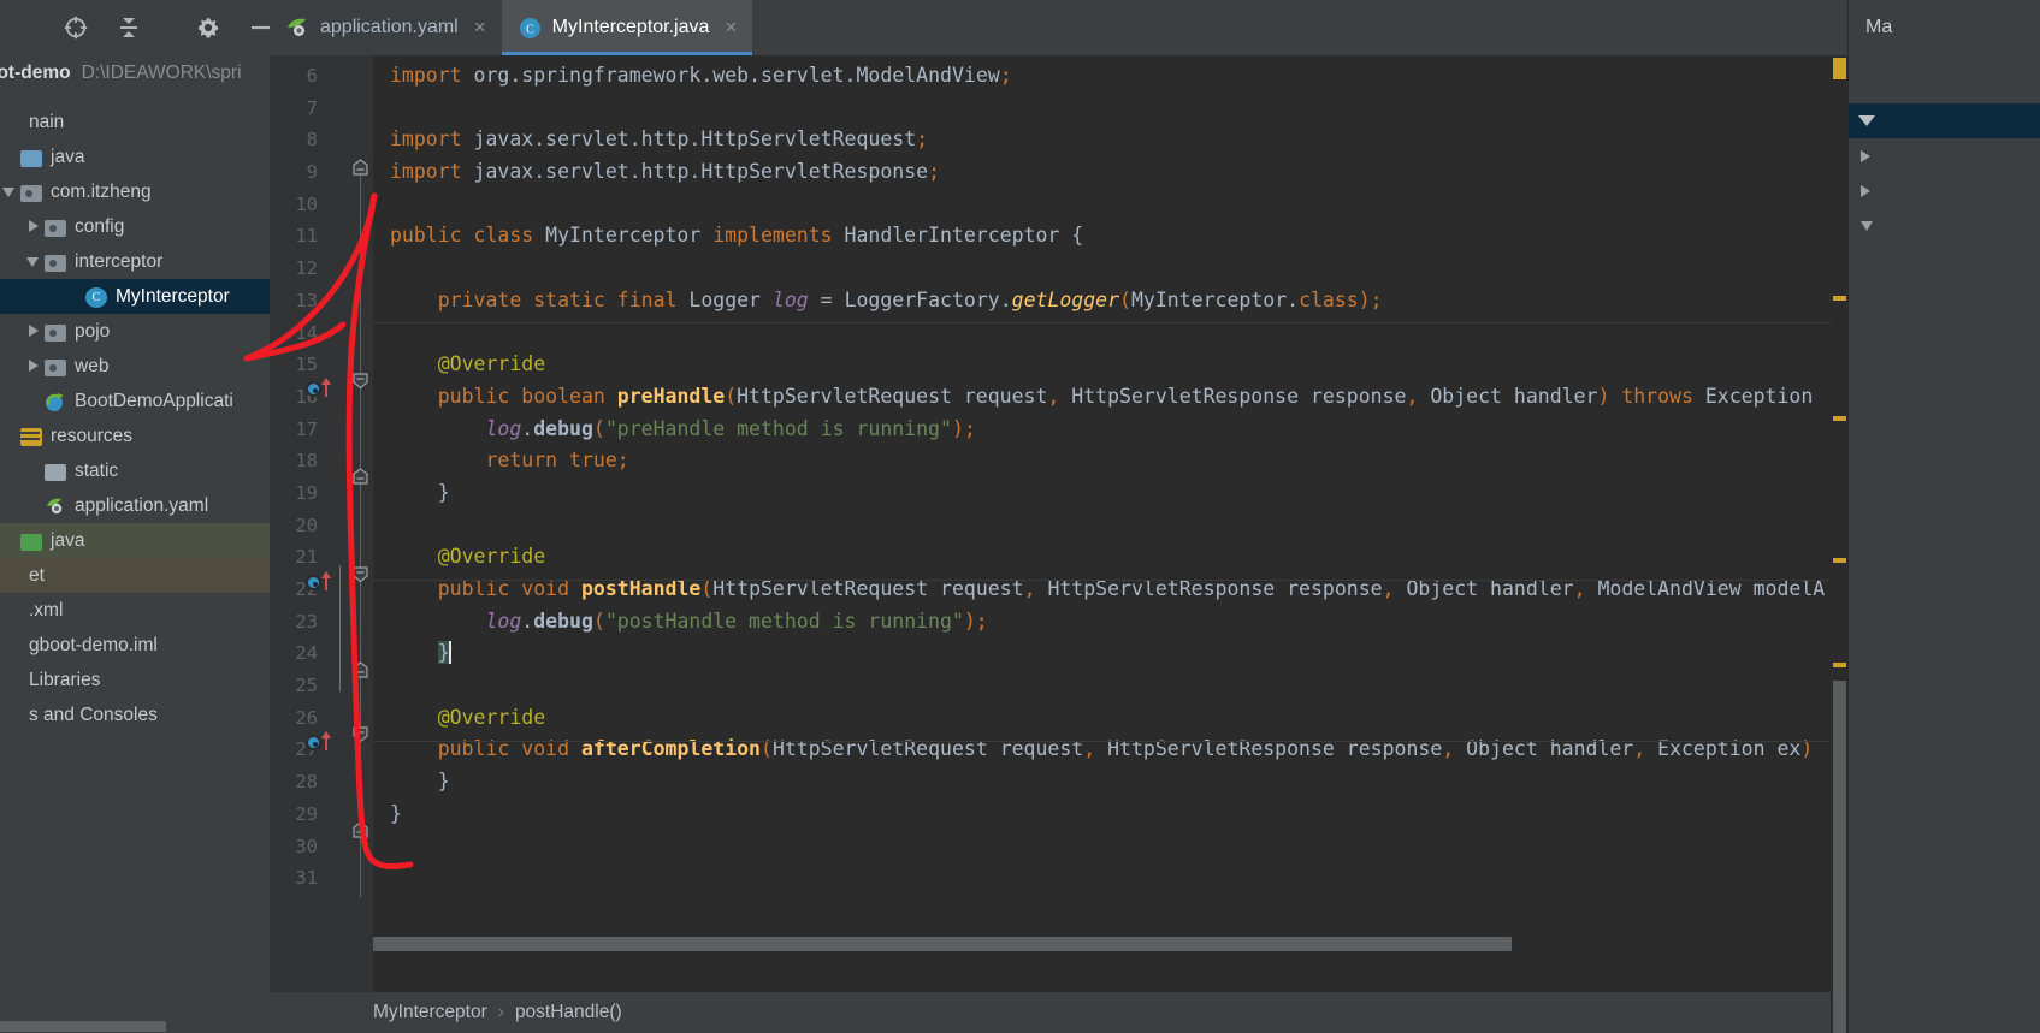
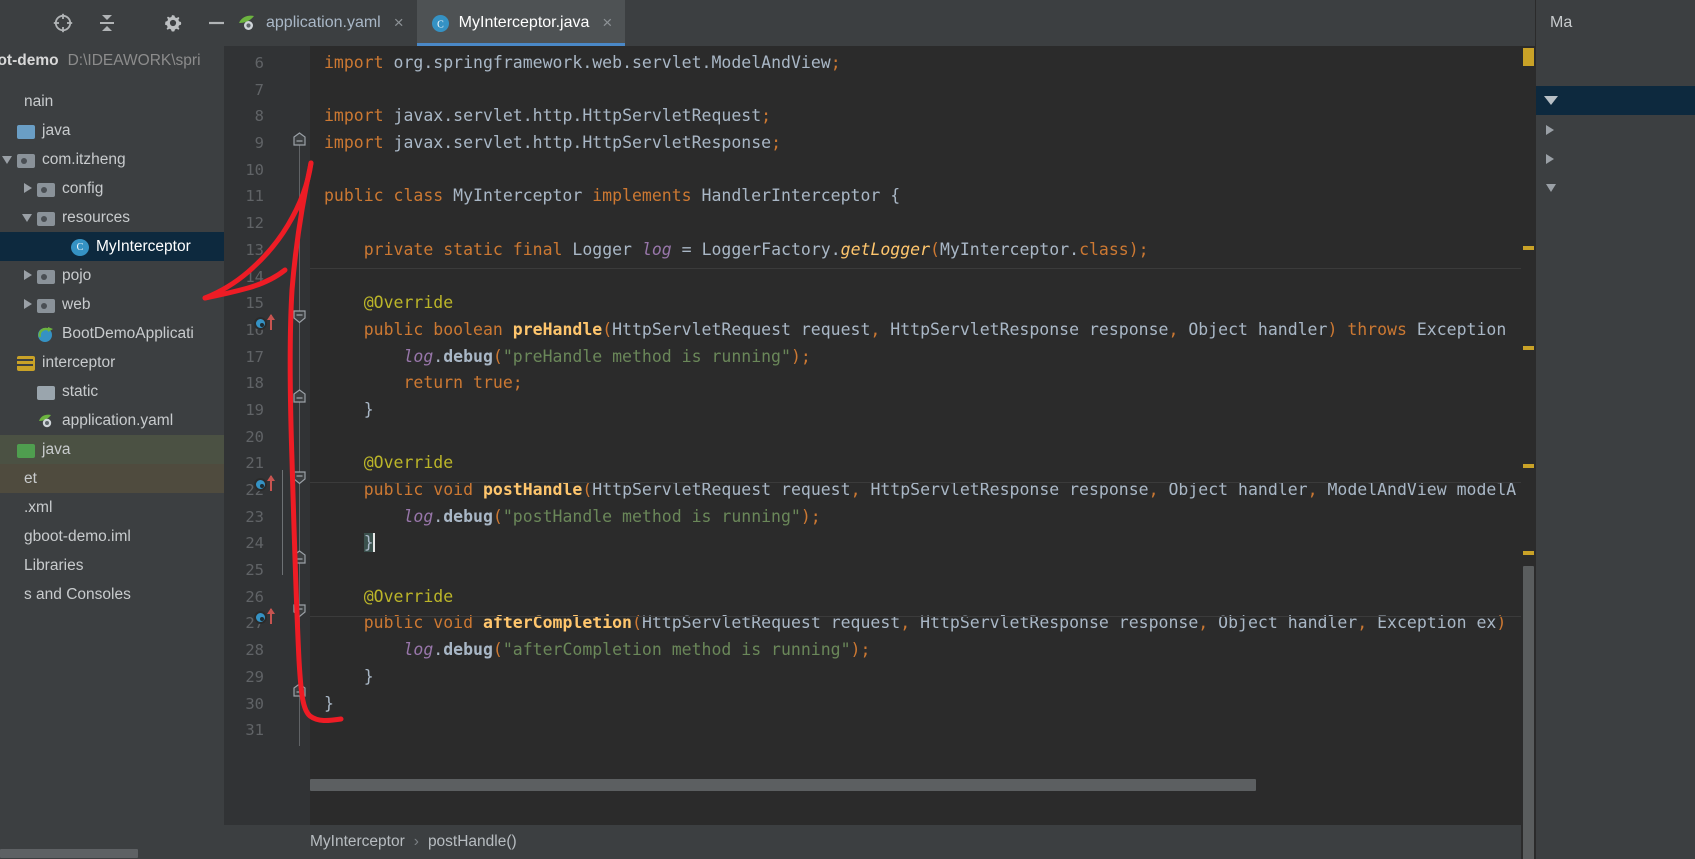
  ot-demo
  D:\IDEAWORK\spri
  nain
  java
  com.itzheng
  config
- interceptor
+ resources
  C
  MyInterceptor
  pojo
  web
  BootDemoApplicati
- resources
+ interceptor
  static
  application.yaml
  java
  et
  .xml
  gboot-demo.iml
  Libraries
  s and Consoles
  application.yaml
  ×
  C
  MyInterceptor.java
  ×
  6
  7
  8
  9
  10
  11
  12
  13
  14
  15
  17
  18
  19
  20
  21
  23
  24
  25
  26
  28
  29
  30
  31
  import org.springframework.web.servlet.ModelAndView;
  import javax.servlet.http.HttpServletRequest;
  import javax.servlet.http.HttpServletResponse;
  public class MyInterceptor implements HandlerInterceptor {
  private static final Logger log = LoggerFactory.getLogger(MyInterceptor.class);
  @Override
  public boolean preHandle(HttpServletRequest request, HttpServletResponse response, Object handler) throws Exception
  log.debug("preHandle method is running");
  return true;
  }
  @Override
  public void postHandle(HttpServletRequest request, HttpServletResponse response, Object handler, ModelAndView modelA
  log.debug("postHandle method is running");
  }
  @Override
  public void afterCompletion(HttpServletRequest request, HttpServletResponse response, Object handler, Exception ex)
+ log.debug("afterCompletion method is running");
  }
  }
  MyInterceptor
  ›
  postHandle()
  Ma
